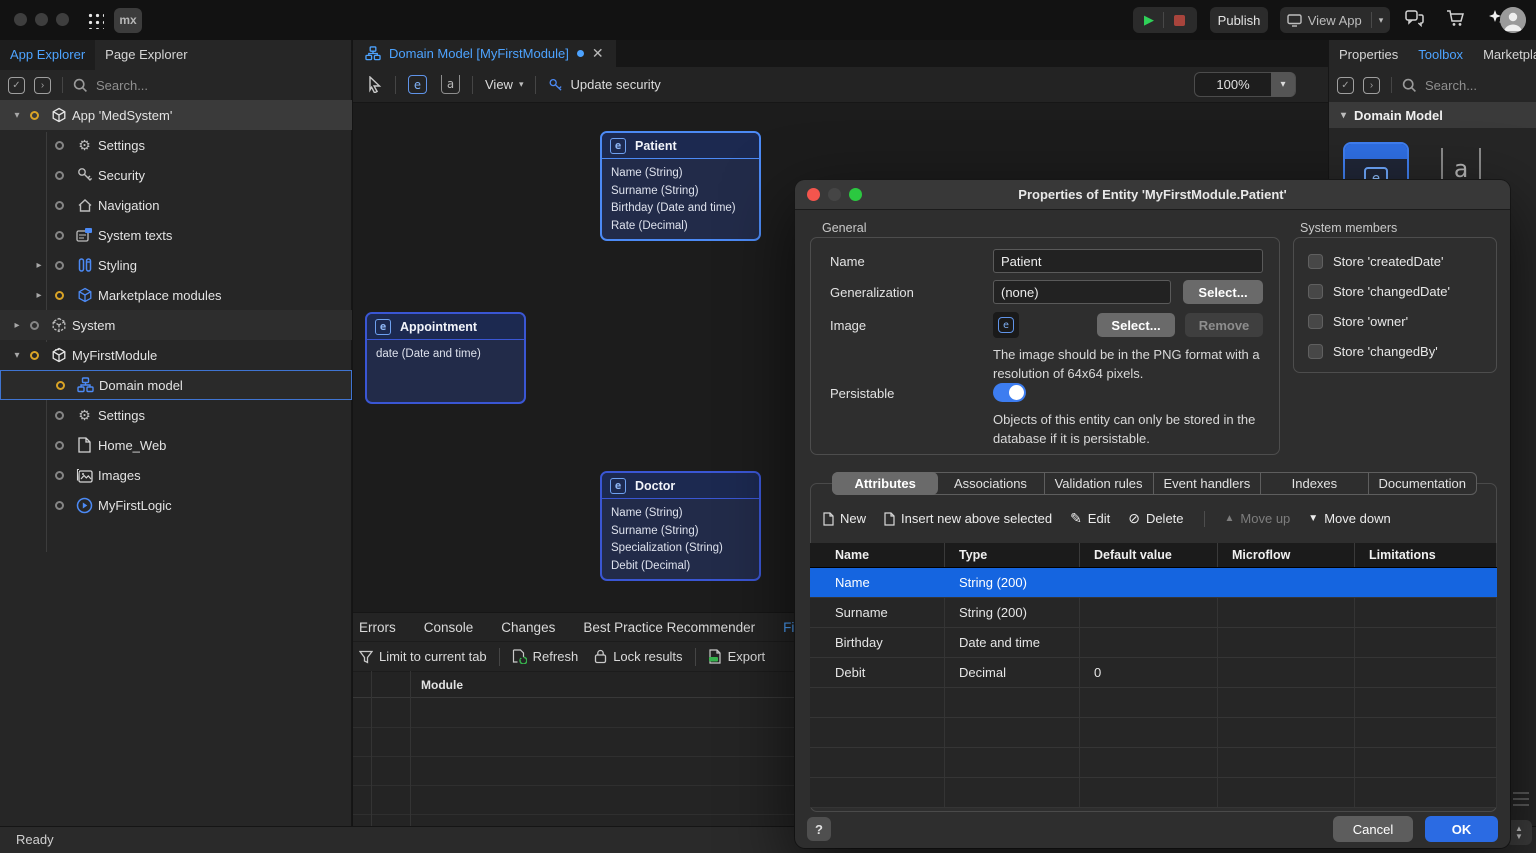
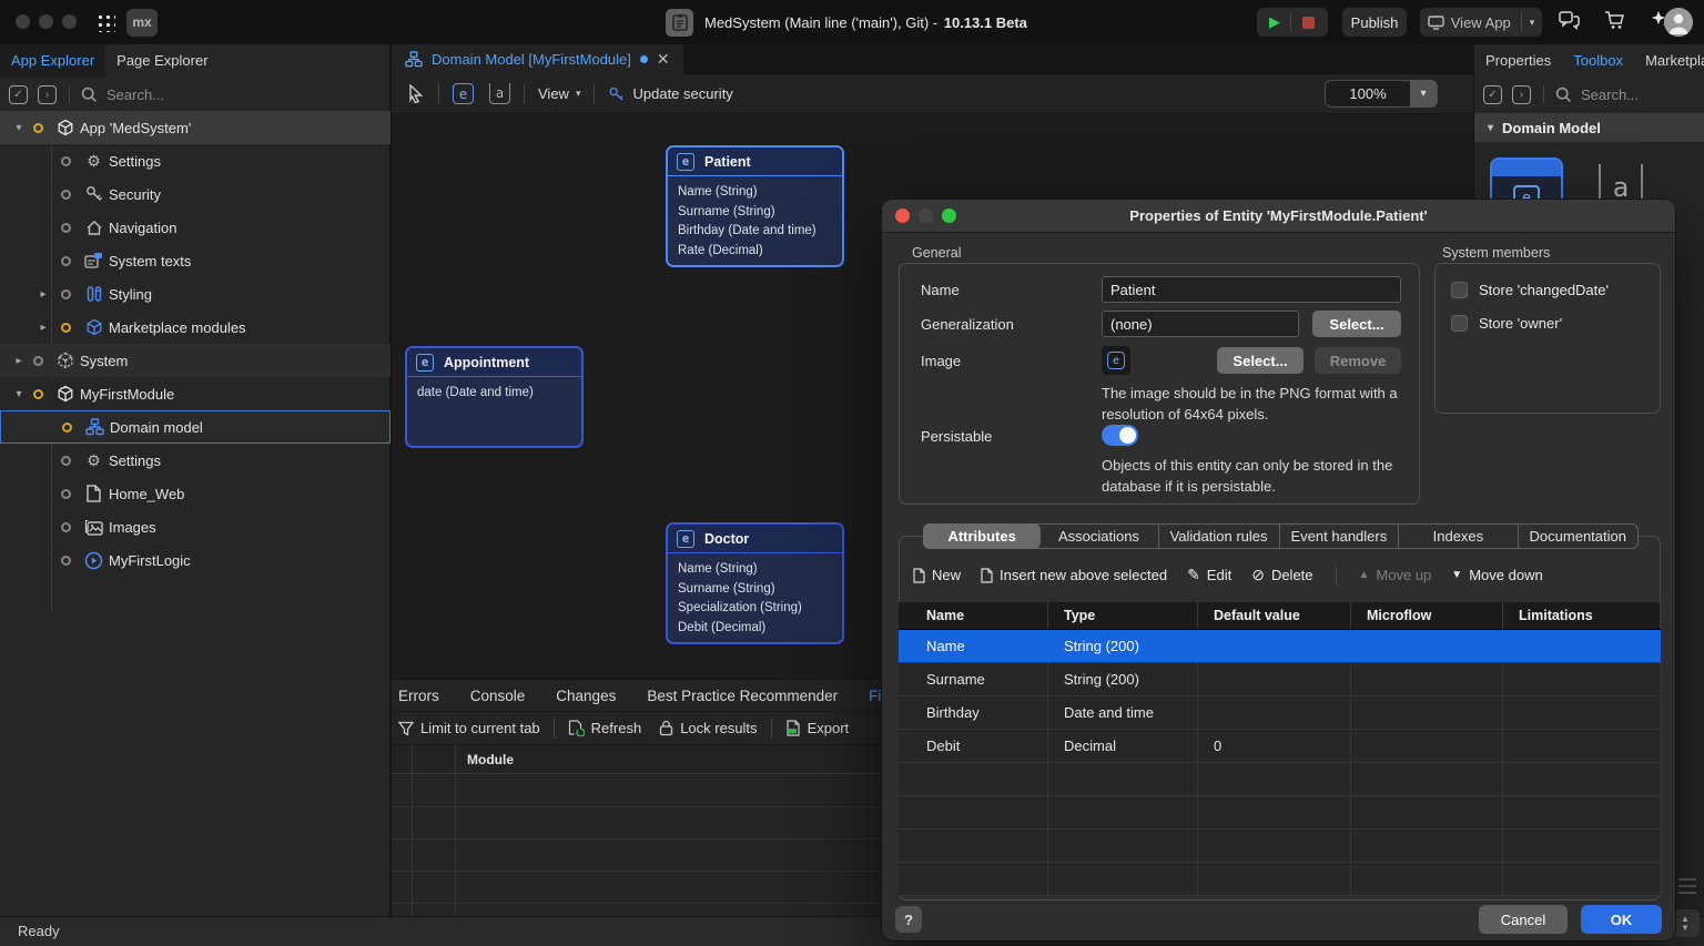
  mx
+ MedSystem (Main line ('main'), Git) - 10.13.1 Beta
  ▶
  Publish
  View App
  ▾
  App Explorer
  Page Explorer
  ✓
  ›
  Search...
  ▾
  App 'MedSystem'
  ⚙
  Settings
  Security
  Navigation
  System texts
  ▸
  Styling
  ▸
  Marketplace modules
  ▸
  System
  ▾
  MyFirstModule
  Domain model
  ⚙
  Settings
  Home_Web
  Images
  MyFirstLogic
  Domain Model [MyFirstModule]
  ✕
  e
  a
  View
  ▾
  Update security
  100%
  ▾
  e
  Patient
  Name (String)
  Surname (String)
  Birthday (Date and time)
  Rate (Decimal)
  e
  Appointment
  date (Date and time)
  e
  Doctor
  Name (String)
  Surname (String)
  Specialization (String)
  Debit (Decimal)
  Errors
  Console
  Changes
  Best Practice Recommender
  Limit to current tab
  Refresh
  Lock results
  Export
  Module
  Properties
  Toolbox
  Marketpl
  ✓
  ›
  Search...
  ▾
  Domain Model
  e
  a
  ▲
  ▼
  Ready
  Properties of Entity 'MyFirstModule.Patient'
  General
  Name
  Patient
  Generalization
  (none)
  Select...
  Image
  e
  Select...
  Remove
  The image should be in the PNG format with a resolution of 64x64 pixels.
  Persistable
  Objects of this entity can only be stored in the database if it is persistable.
  System members
- Store 'createdDate'
  Store 'changedDate'
  Store 'owner'
- Store 'changedBy'
  Attributes
  Associations
  Validation rules
  Event handlers
  Indexes
  Documentation
  New
  Insert new above selected
  ✎
  Edit
  ⊘
  Delete
  ▲
  Move up
  ▼
  Move down
  Name
  Type
  Default value
  Microflow
  Limitations
  Name
  String (200)
  Surname
  String (200)
  Birthday
  Date and time
  Debit
  Decimal
  0
  ?
  Cancel
  OK
